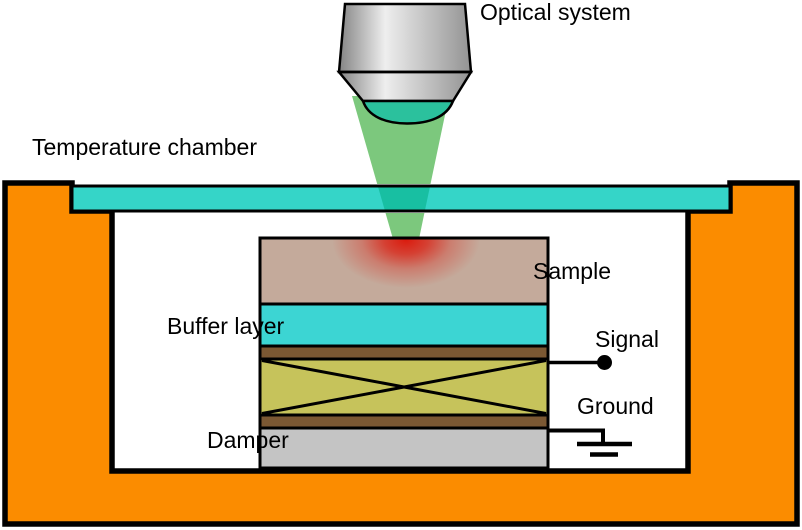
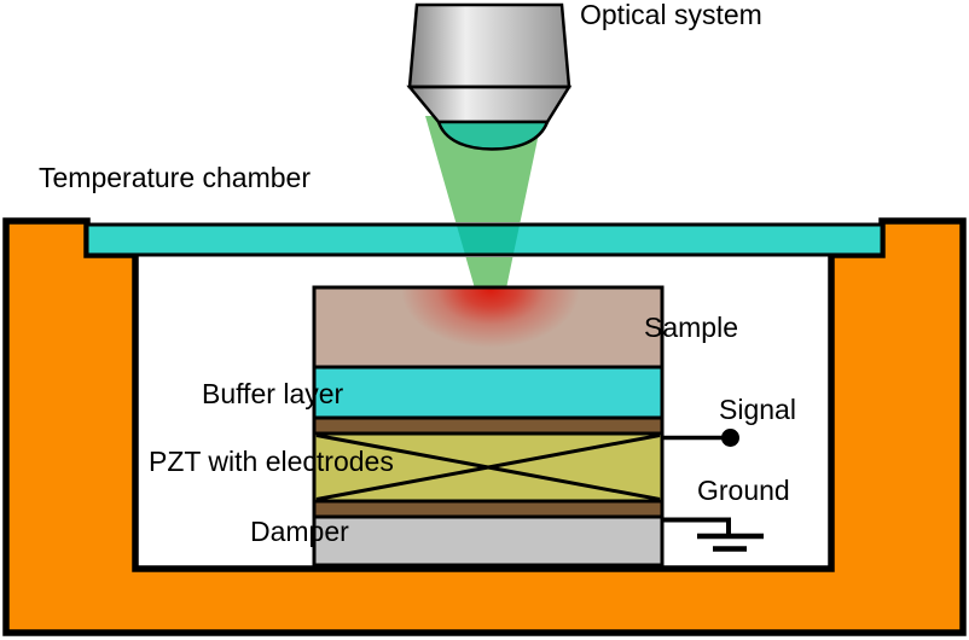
  Optical system
  Temperature chamber
  Sample
  Buffer layer
+ PZT with electrodes
  Damper
  Signal
  Ground
